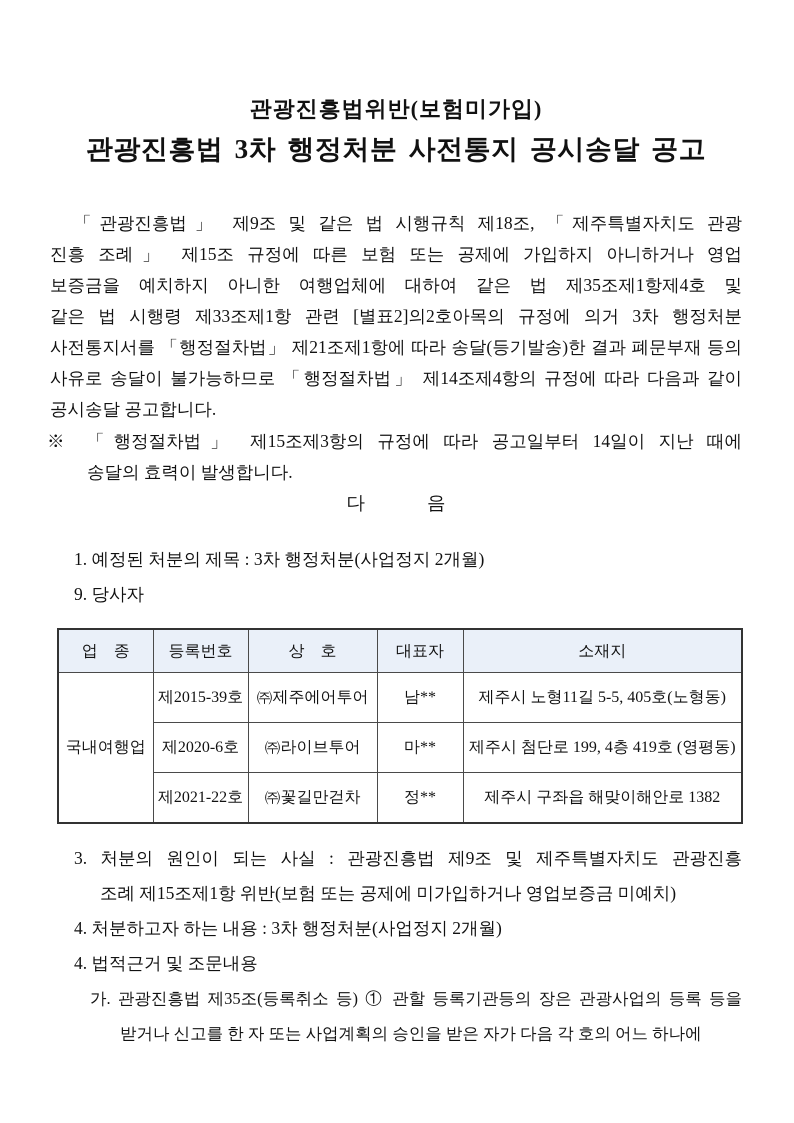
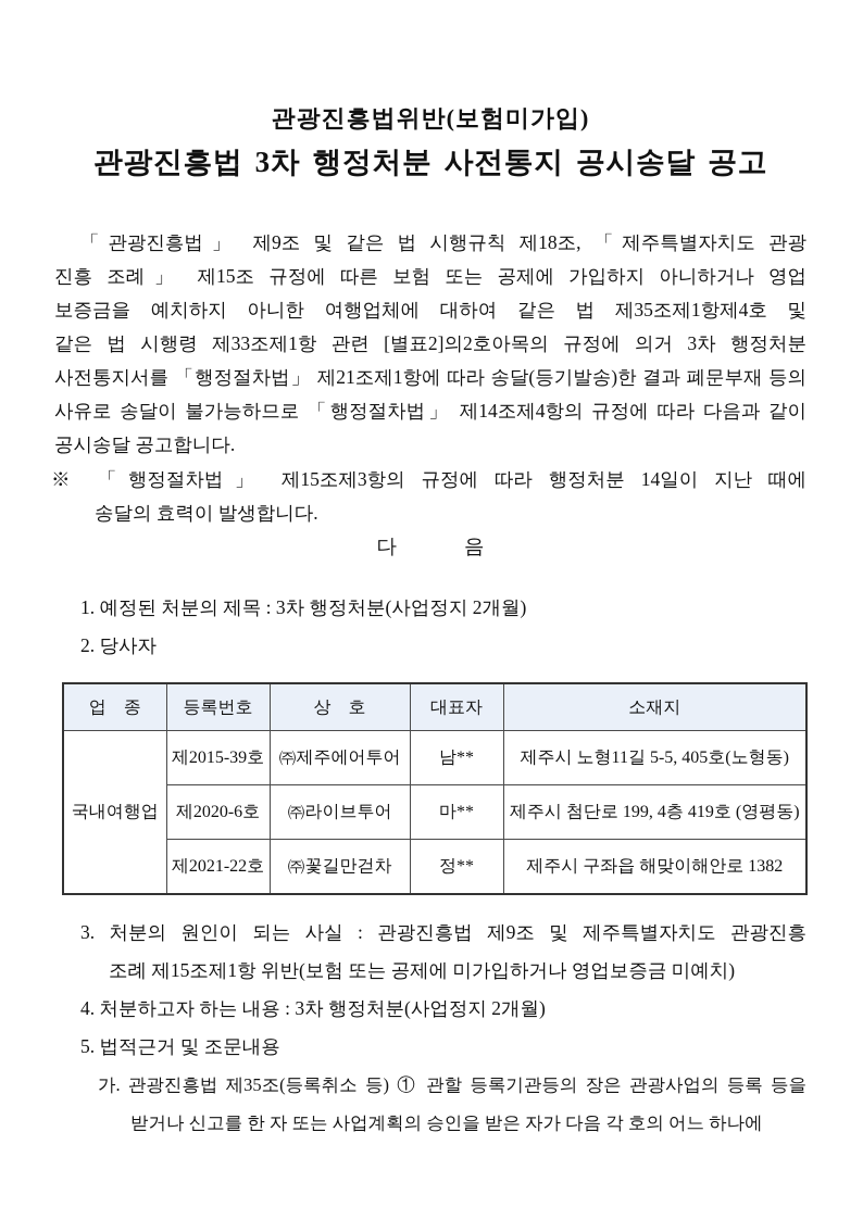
  관광진흥법위반(보험미가입)
  관광진흥법 3차 행정처분 사전통지 공시송달 공고
  「관광진흥법」 제9조 및 같은 법 시행규칙 제18조, 「제주특별자치도 관광
  진흥 조례」 제15조 규정에 따른 보험 또는 공제에 가입하지 아니하거나 영업
  보증금을 예치하지 아니한 여행업체에 대하여 같은 법 제35조제1항제4호 및
  같은 법 시행령 제33조제1항 관련 [별표2]의2호아목의 규정에 의거 3차 행정처분
  사전통지서를 「행정절차법」 제21조제1항에 따라 송달(등기발송)한 결과 폐문부재 등의
  사유로 송달이 불가능하므로 「행정절차법」 제14조제4항의 규정에 따라 다음과 같이
  공시송달 공고합니다.
- ※ 「행정절차법」 제15조제3항의 규정에 따라 공고일부터 14일이 지난 때에
+ ※ 「행정절차법」 제15조제3항의 규정에 따라 행정처분 14일이 지난 때에
  송달의 효력이 발생합니다.
  다
  음
  1. 예정된 처분의 제목 : 3차 행정처분(사업정지 2개월)
- 9. 당사자
+ 2. 당사자
  업 종	등록번호	상 호	대표자	소재지
  국내여행업	제2015-39호	㈜제주에어투어	남**	제주시 노형11길 5-5, 405호(노형동)
  제2020-6호	㈜라이브투어	마**	제주시 첨단로 199, 4층 419호 (영평동)
  제2021-22호	㈜꽃길만걷차	정**	제주시 구좌읍 해맞이해안로 1382
  3. 처분의 원인이 되는 사실 : 관광진흥법 제9조 및 제주특별자치도 관광진흥
  조례 제15조제1항 위반(보험 또는 공제에 미가입하거나 영업보증금 미예치)
  4. 처분하고자 하는 내용 : 3차 행정처분(사업정지 2개월)
- 4. 법적근거 및 조문내용
+ 5. 법적근거 및 조문내용
  가. 관광진흥법 제35조(등록취소 등) ① 관할 등록기관등의 장은 관광사업의 등록 등을
  받거나 신고를 한 자 또는 사업계획의 승인을 받은 자가 다음 각 호의 어느 하나에
